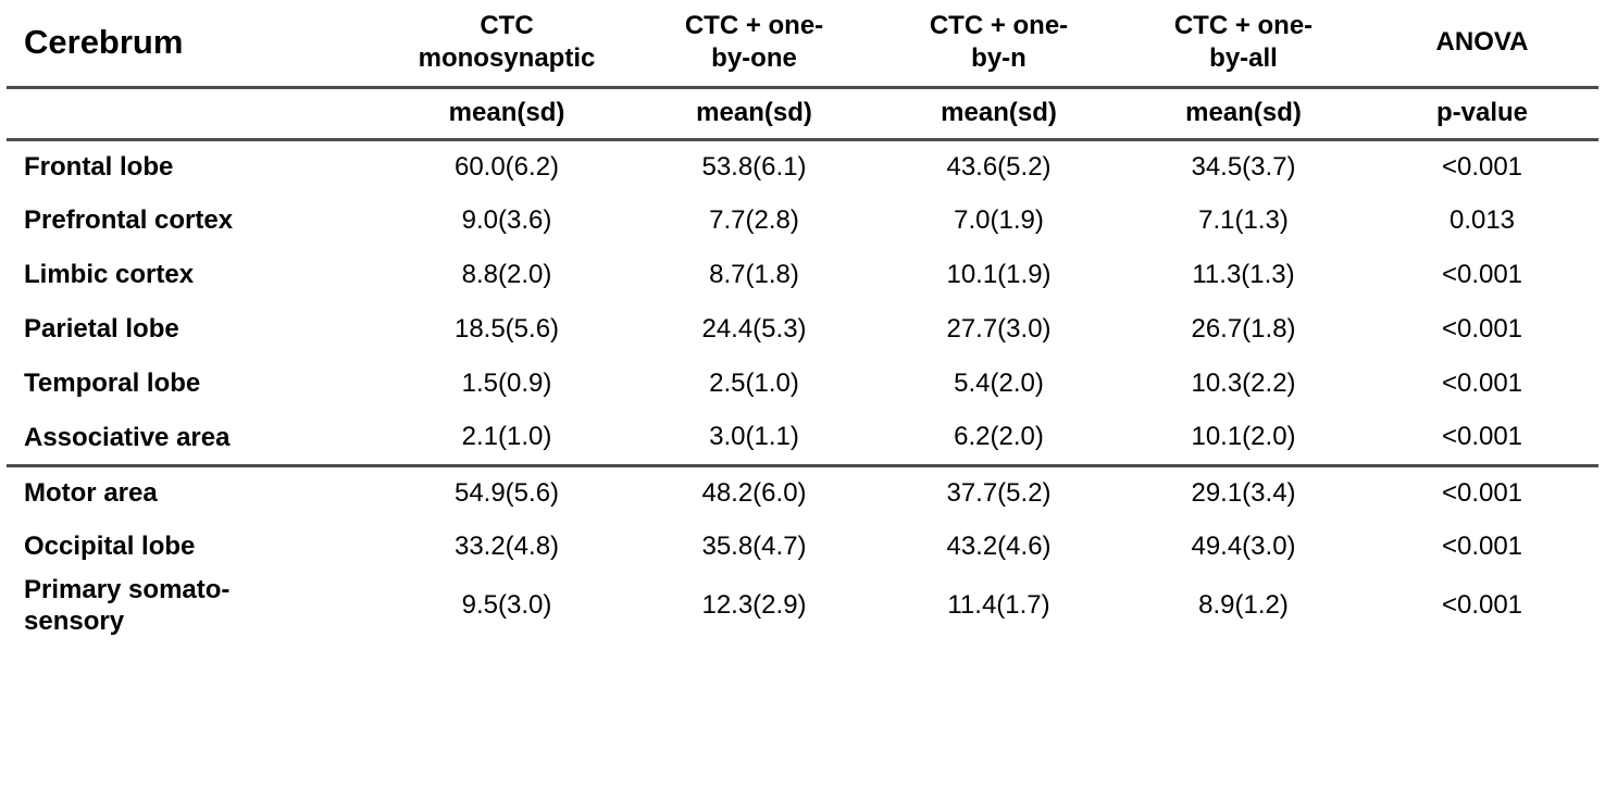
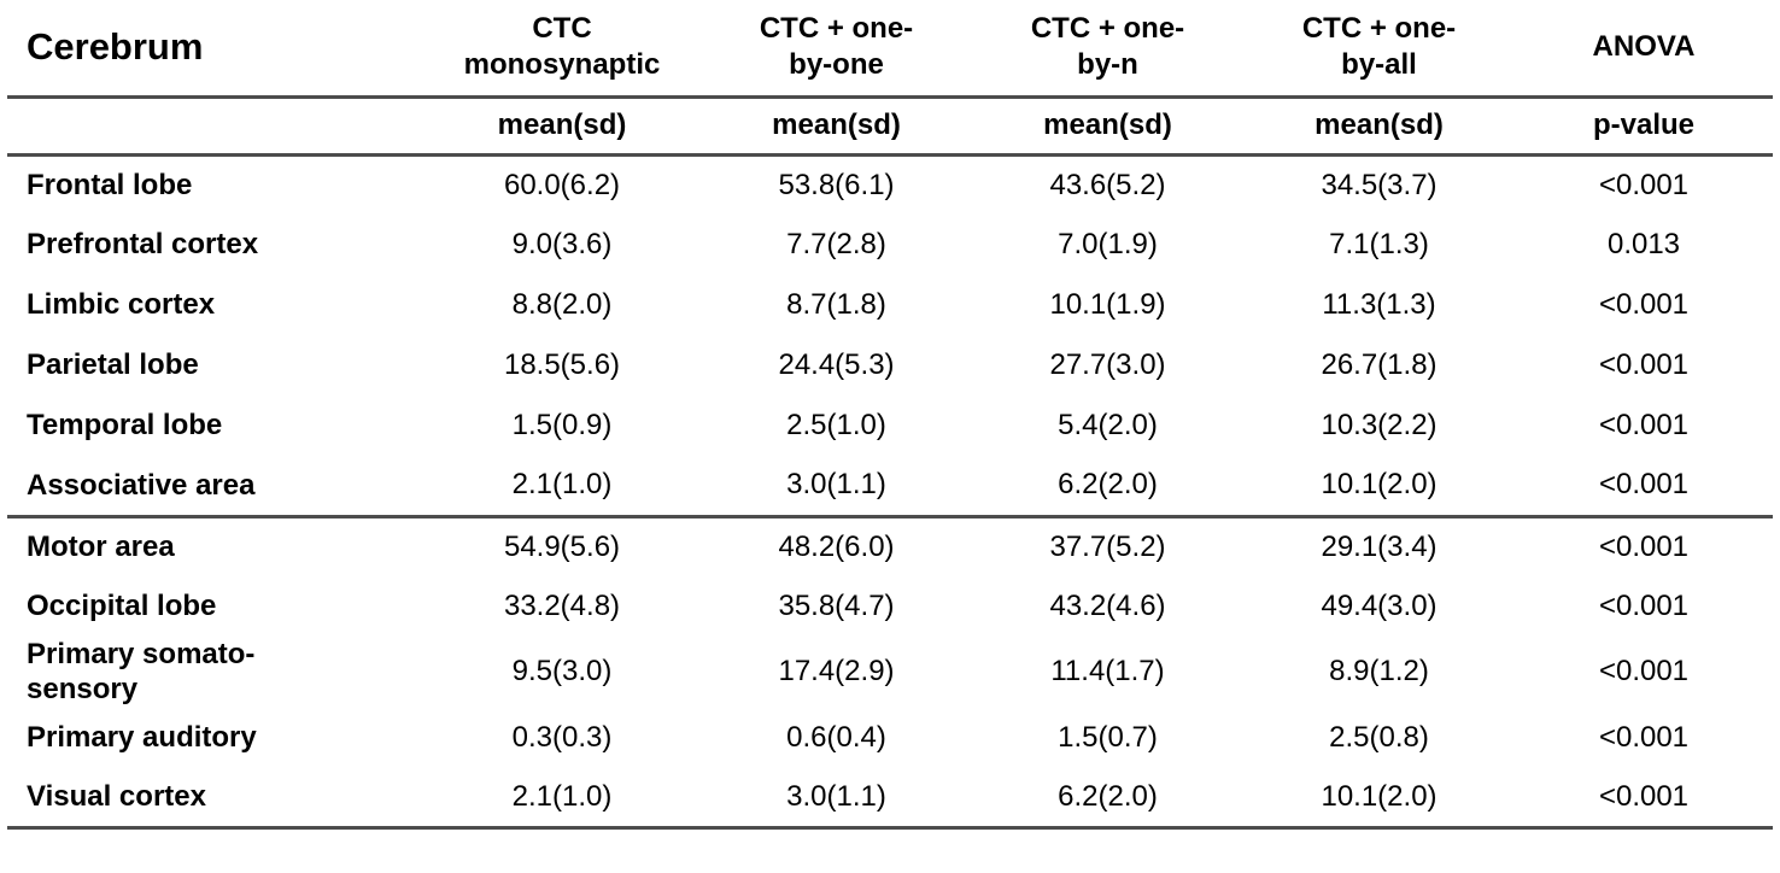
  Cerebrum	CTC monosynaptic	CTC + one- by-one	CTC + one- by-n	CTC + one- by-all	ANOVA
  	mean(sd)	mean(sd)	mean(sd)	mean(sd)	p-value
  Frontal lobe	60.0(6.2)	53.8(6.1)	43.6(5.2)	34.5(3.7)	<0.001
  Prefrontal cortex	9.0(3.6)	7.7(2.8)	7.0(1.9)	7.1(1.3)	0.013
  Limbic cortex	8.8(2.0)	8.7(1.8)	10.1(1.9)	11.3(1.3)	<0.001
  Parietal lobe	18.5(5.6)	24.4(5.3)	27.7(3.0)	26.7(1.8)	<0.001
  Temporal lobe	1.5(0.9)	2.5(1.0)	5.4(2.0)	10.3(2.2)	<0.001
  Associative area	2.1(1.0)	3.0(1.1)	6.2(2.0)	10.1(2.0)	<0.001
  Motor area	54.9(5.6)	48.2(6.0)	37.7(5.2)	29.1(3.4)	<0.001
  Occipital lobe	33.2(4.8)	35.8(4.7)	43.2(4.6)	49.4(3.0)	<0.001
- Primary somato- sensory	9.5(3.0)	12.3(2.9)	11.4(1.7)	8.9(1.2)	<0.001
+ Primary somato- sensory	9.5(3.0)	17.4(2.9)	11.4(1.7)	8.9(1.2)	<0.001
+ Primary auditory	0.3(0.3)	0.6(0.4)	1.5(0.7)	2.5(0.8)	<0.001
+ Visual cortex	2.1(1.0)	3.0(1.1)	6.2(2.0)	10.1(2.0)	<0.001
